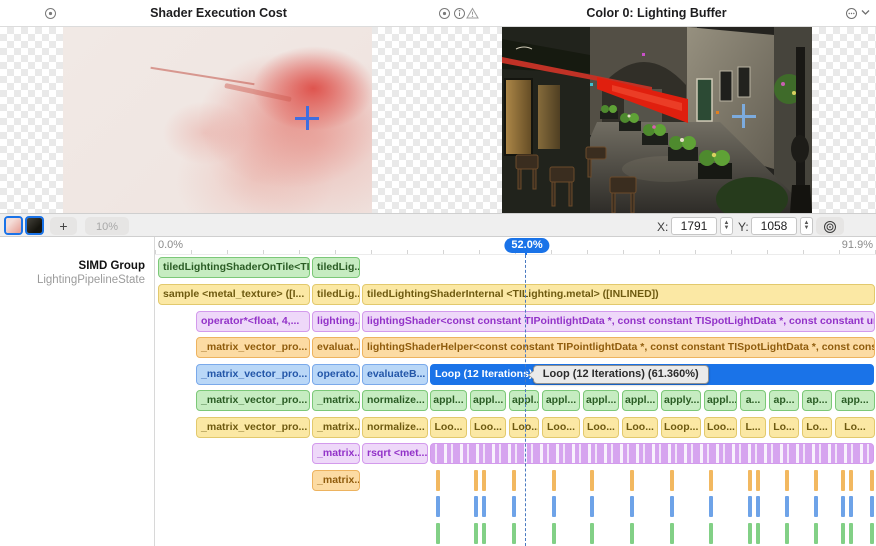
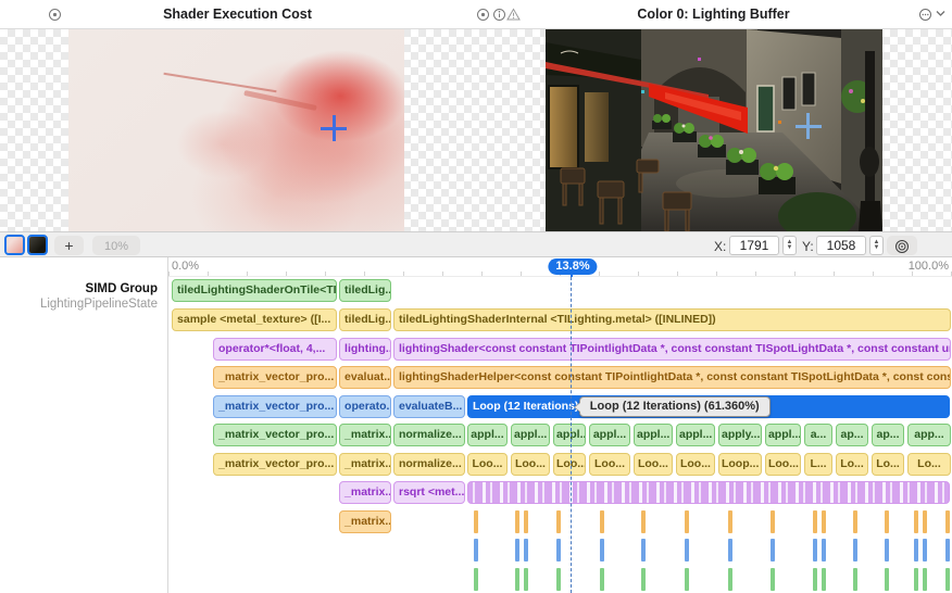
  Shader Execution Cost
  Color 0: Lighting Buffer
  +
  10%
  X:
  1791
  Y:
  1058
  SIMD Group
  LightingPipelineState
  0.0%
- 91.9%
+ 100.0%
- 52.0%
+ 13.8%
  Loop (12 Iterations) (61.360%)
  tiledLightingShaderOnTile<TI
  tiledLig..
  sample <metal_texture> ([I...
  tiledLig..
  tiledLightingShaderInternal <TILighting.metal> ([INLINED])
  operator*<float, 4,...
  lighting..
  lightingShader<const constant TIPointlightData *, const constant TISpotLightData *, const constant u
  _matrix_vector_pro...
  evaluat..
  lightingShaderHelper<const constant TIPointlightData *, const constant TISpotLightData *, const cons
  _matrix_vector_pro...
  operato..
  evaluateB...
  Loop (12 Iterations
  _matrix_vector_pro...
  _matrix..
  normalize...
  appl...
  appl...
  appl..
  appl...
  appl...
  appl...
  apply...
  appl...
  a...
  ap...
  ap...
  app...
  _matrix_vector_pro...
  _matrix..
  normalize...
  Loo...
  Loo...
  Loo...
  Loo...
  Loo...
  Loo...
  Loop...
  Loo...
  L...
  Lo...
  Lo...
  Lo...
  _matrix..
  rsqrt <met...
  _matrix..
